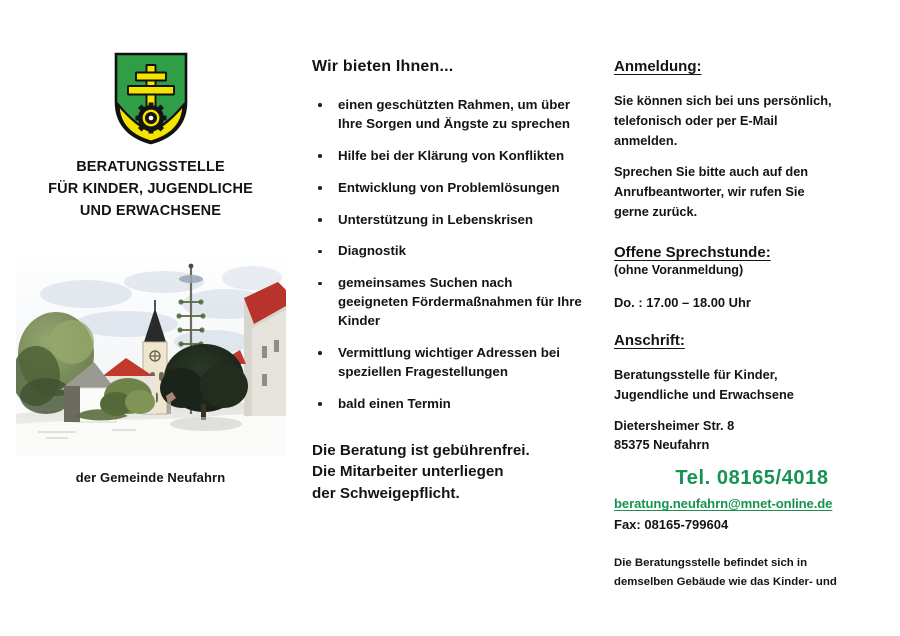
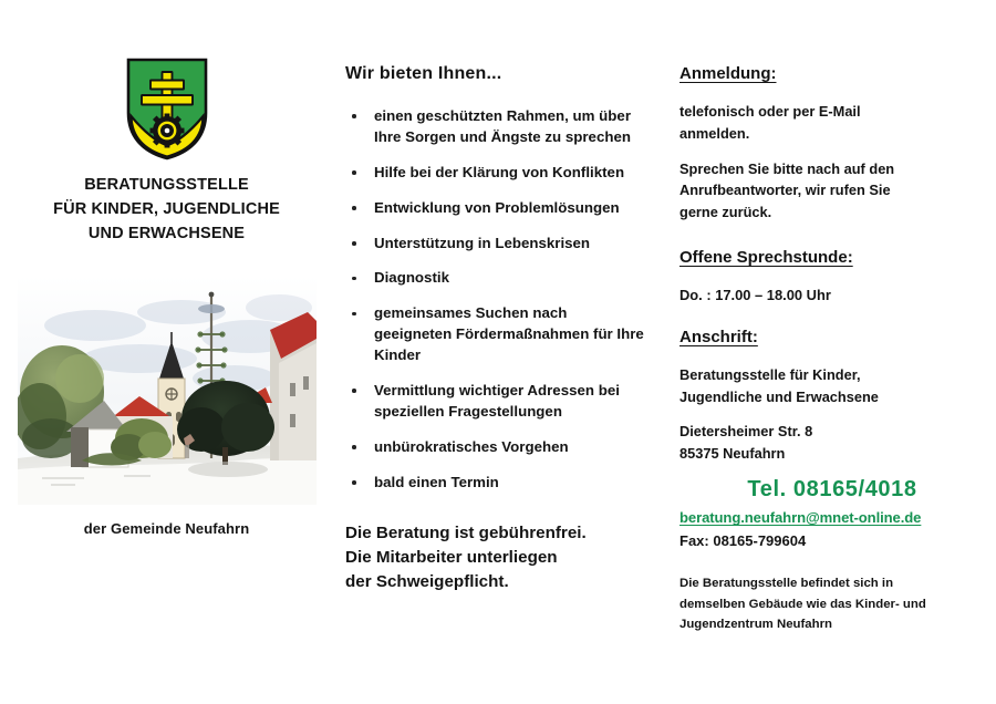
  BERATUNGSSTELLE
  FÜR KINDER, JUGENDLICHE
  UND ERWACHSENE
  der Gemeinde Neufahrn
  Wir bieten Ihnen...
  einen geschützten Rahmen, um über Ihre Sorgen und Ängste zu sprechen
  Hilfe bei der Klärung von Konflikten
  Entwicklung von Problemlösungen
  Unterstützung in Lebenskrisen
  Diagnostik
  gemeinsames Suchen nach geeigneten Fördermaßnahmen für Ihre Kinder
  Vermittlung wichtiger Adressen bei speziellen Fragestellungen
+ unbürokratisches Vorgehen
  bald einen Termin
  Die Beratung ist gebührenfrei.
  Die Mitarbeiter unterliegen
  der Schweigepflicht.
  Anmeldung:
- Sie können sich bei uns persönlich,
  telefonisch oder per E-Mail
  anmelden.
- Sprechen Sie bitte auch auf den
+ Sprechen Sie bitte nach auf den
  Anrufbeantworter, wir rufen Sie
  gerne zurück.
  Offene Sprechstunde:
- (ohne Voranmeldung)
  Do. : 17.00 – 18.00 Uhr
  Anschrift:
  Beratungsstelle für Kinder,
  Jugendliche und Erwachsene
  Dietersheimer Str. 8
  85375 Neufahrn
  Tel. 08165/4018
  beratung.neufahrn@mnet-online.de
  Fax: 08165-799604
  Die Beratungsstelle befindet sich in
  demselben Gebäude wie das Kinder- und
+ Jugendzentrum Neufahrn
